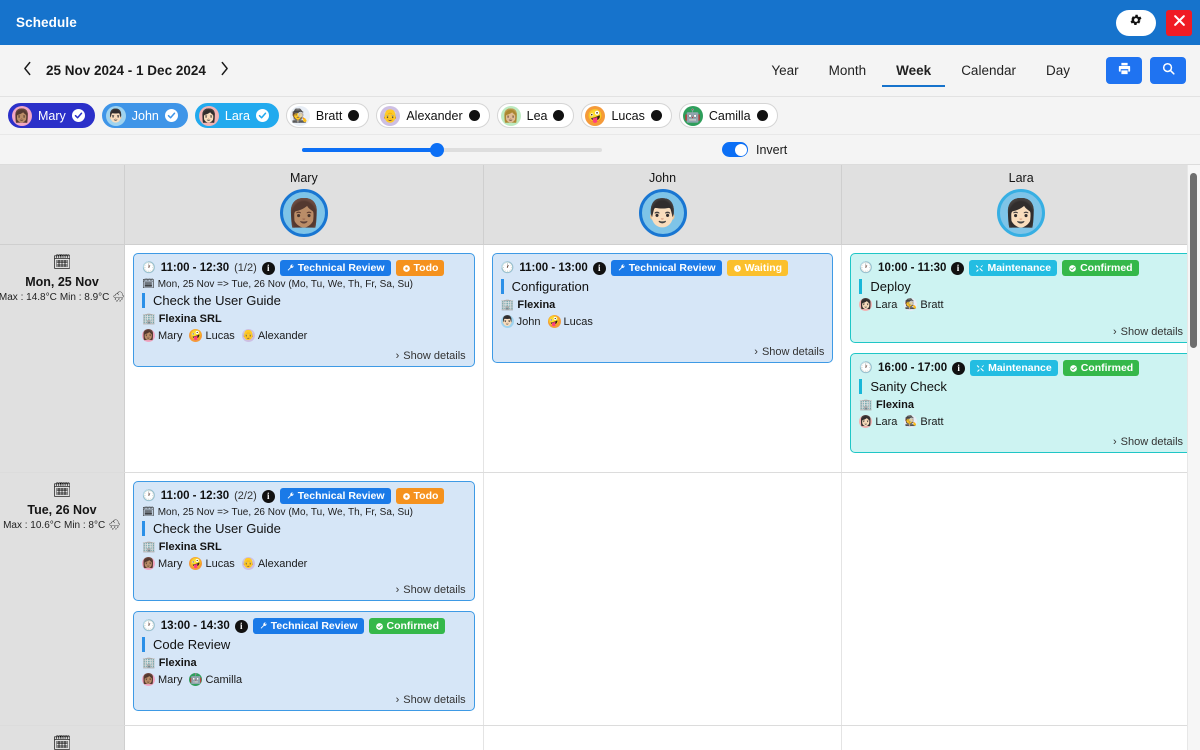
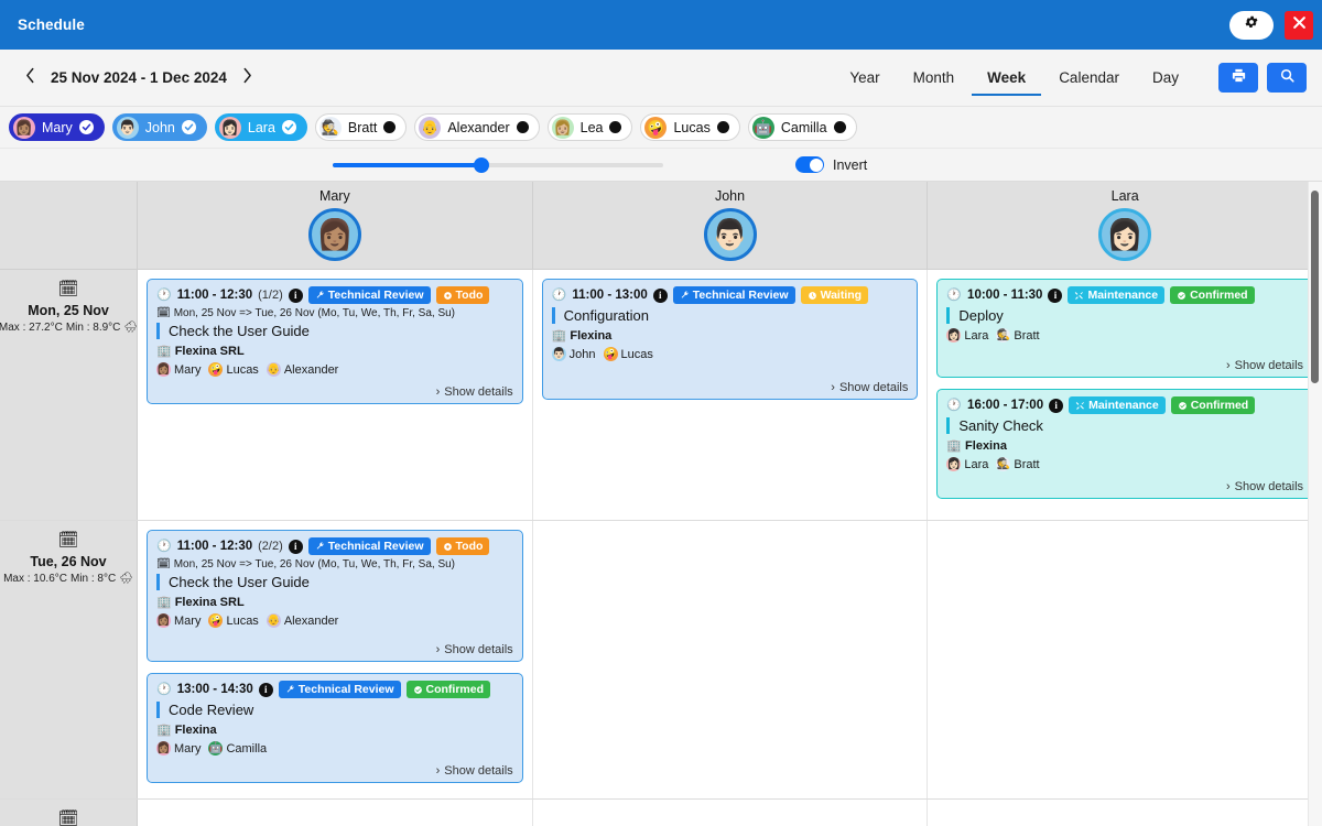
  Schedule
  25 Nov 2024 - 1 Dec 2024
  Year
  Month
  Week
  Calendar
  Day
  👩🏽
  Mary
  👨🏻
  John
  👩🏻
  Lara
  🕵️
  Bratt
  👴
  Alexander
  👩🏼
  Lea
  🤪
  Lucas
  🤖
  Camilla
  Invert
  Mary
  👩🏽
  John
  👨🏻
  Lara
  👩🏻
  🗓
  Mon, 25 Nov
- Max : 14.8°C
+ Max : 27.2°C
  Min : 8.9°C
  🌧
  🕐
  11:00 - 12:30
  (1/2)
  i
  Technical Review
  Todo
  🗓
  Mon, 25 Nov => Tue, 26 Nov (Mo, Tu, We, Th, Fr, Sa, Su)
  Check the User Guide
  🏢
  Flexina SRL
  👩🏽
  Mary
  🤪
  Lucas
  👴
  Alexander
  ›
  Show details
  🕐
  11:00 - 13:00
  i
  Technical Review
  Waiting
  Configuration
  🏢
  Flexina
  👨🏻
  John
  🤪
  Lucas
  ›
  Show details
  🕐
  10:00 - 11:30
  i
  Maintenance
  Confirmed
  Deploy
  👩🏻
  Lara
  🕵️
  Bratt
  ›
  Show details
  🕐
  16:00 - 17:00
  i
  Maintenance
  Confirmed
  Sanity Check
  🏢
  Flexina
  👩🏻
  Lara
  🕵️
  Bratt
  ›
  Show details
  🗓
  Tue, 26 Nov
  Max : 10.6°C
  Min : 8°C
  🌧
  🕐
  11:00 - 12:30
  (2/2)
  i
  Technical Review
  Todo
  🗓
  Mon, 25 Nov => Tue, 26 Nov (Mo, Tu, We, Th, Fr, Sa, Su)
  Check the User Guide
  🏢
  Flexina SRL
  👩🏽
  Mary
  🤪
  Lucas
  👴
  Alexander
  ›
  Show details
  🕐
  13:00 - 14:30
  i
  Technical Review
  Confirmed
  Code Review
  🏢
  Flexina
  👩🏽
  Mary
  🤖
  Camilla
  ›
  Show details
  🗓
